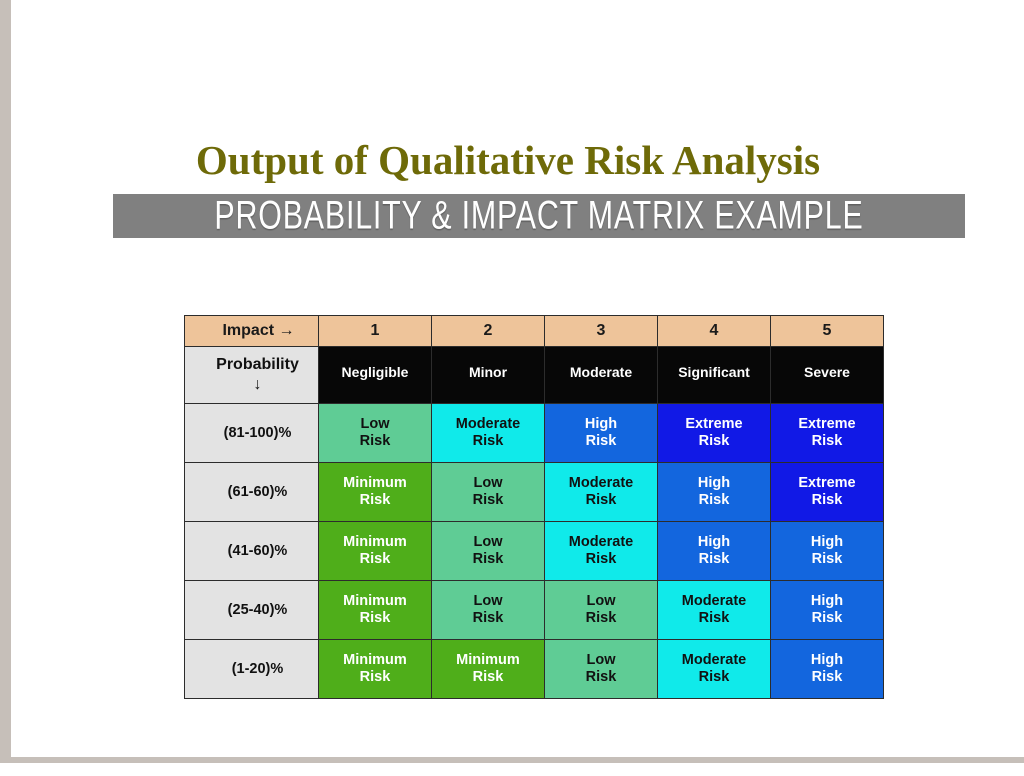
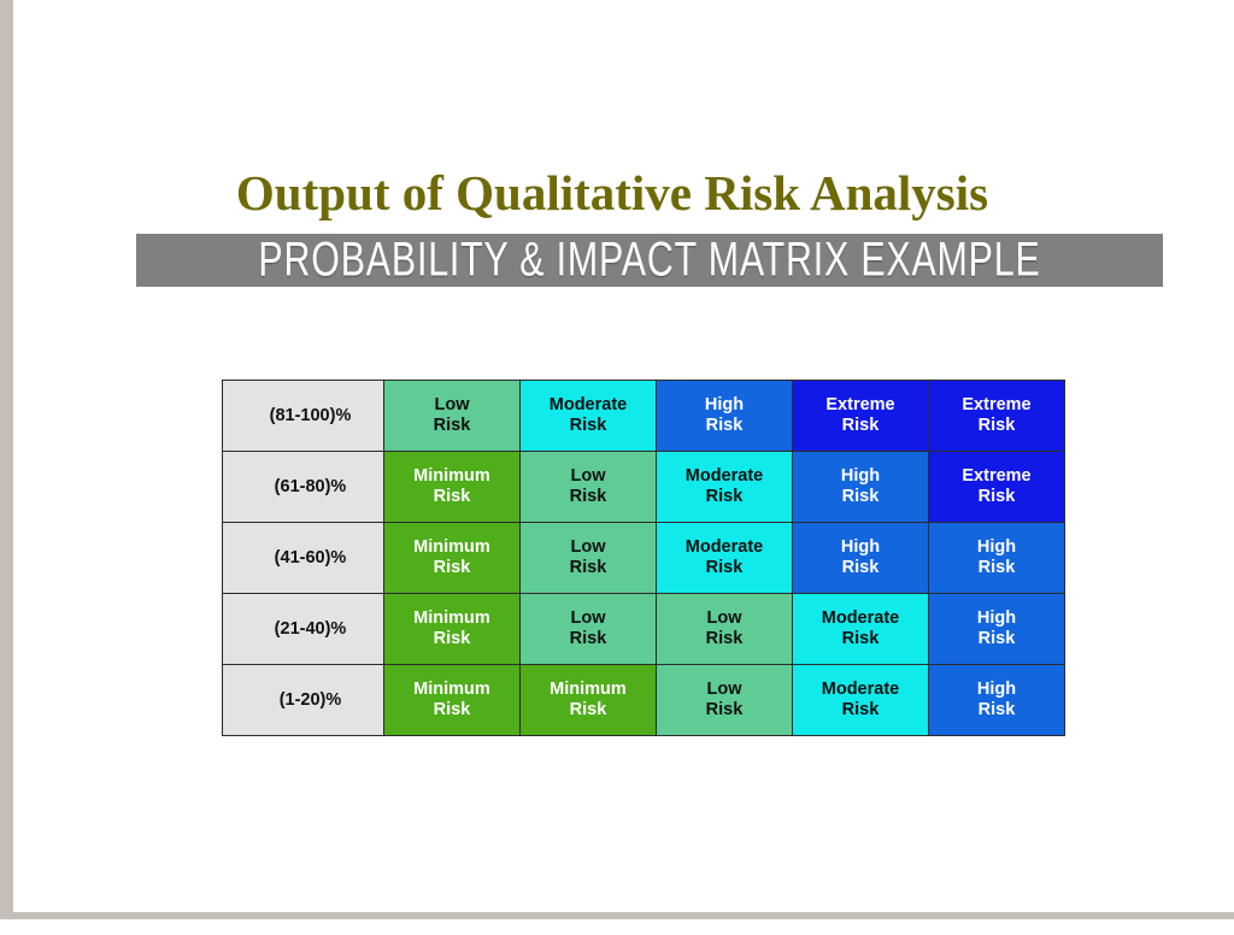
  Output of Qualitative Risk Analysis
  PROBABILITY & IMPACT MATRIX EXAMPLE
- Impact →	1	2	3	4	5
- Probability ↓	Negligible	Minor	Moderate	Significant	Severe
  (81-100)%	LowRisk	ModerateRisk	HighRisk	ExtremeRisk	ExtremeRisk
- (61-60)%	MinimumRisk	LowRisk	ModerateRisk	HighRisk	ExtremeRisk
+ (61-80)%	MinimumRisk	LowRisk	ModerateRisk	HighRisk	ExtremeRisk
  (41-60)%	MinimumRisk	LowRisk	ModerateRisk	HighRisk	HighRisk
- (25-40)%	MinimumRisk	LowRisk	LowRisk	ModerateRisk	HighRisk
+ (21-40)%	MinimumRisk	LowRisk	LowRisk	ModerateRisk	HighRisk
  (1-20)%	MinimumRisk	MinimumRisk	LowRisk	ModerateRisk	HighRisk
